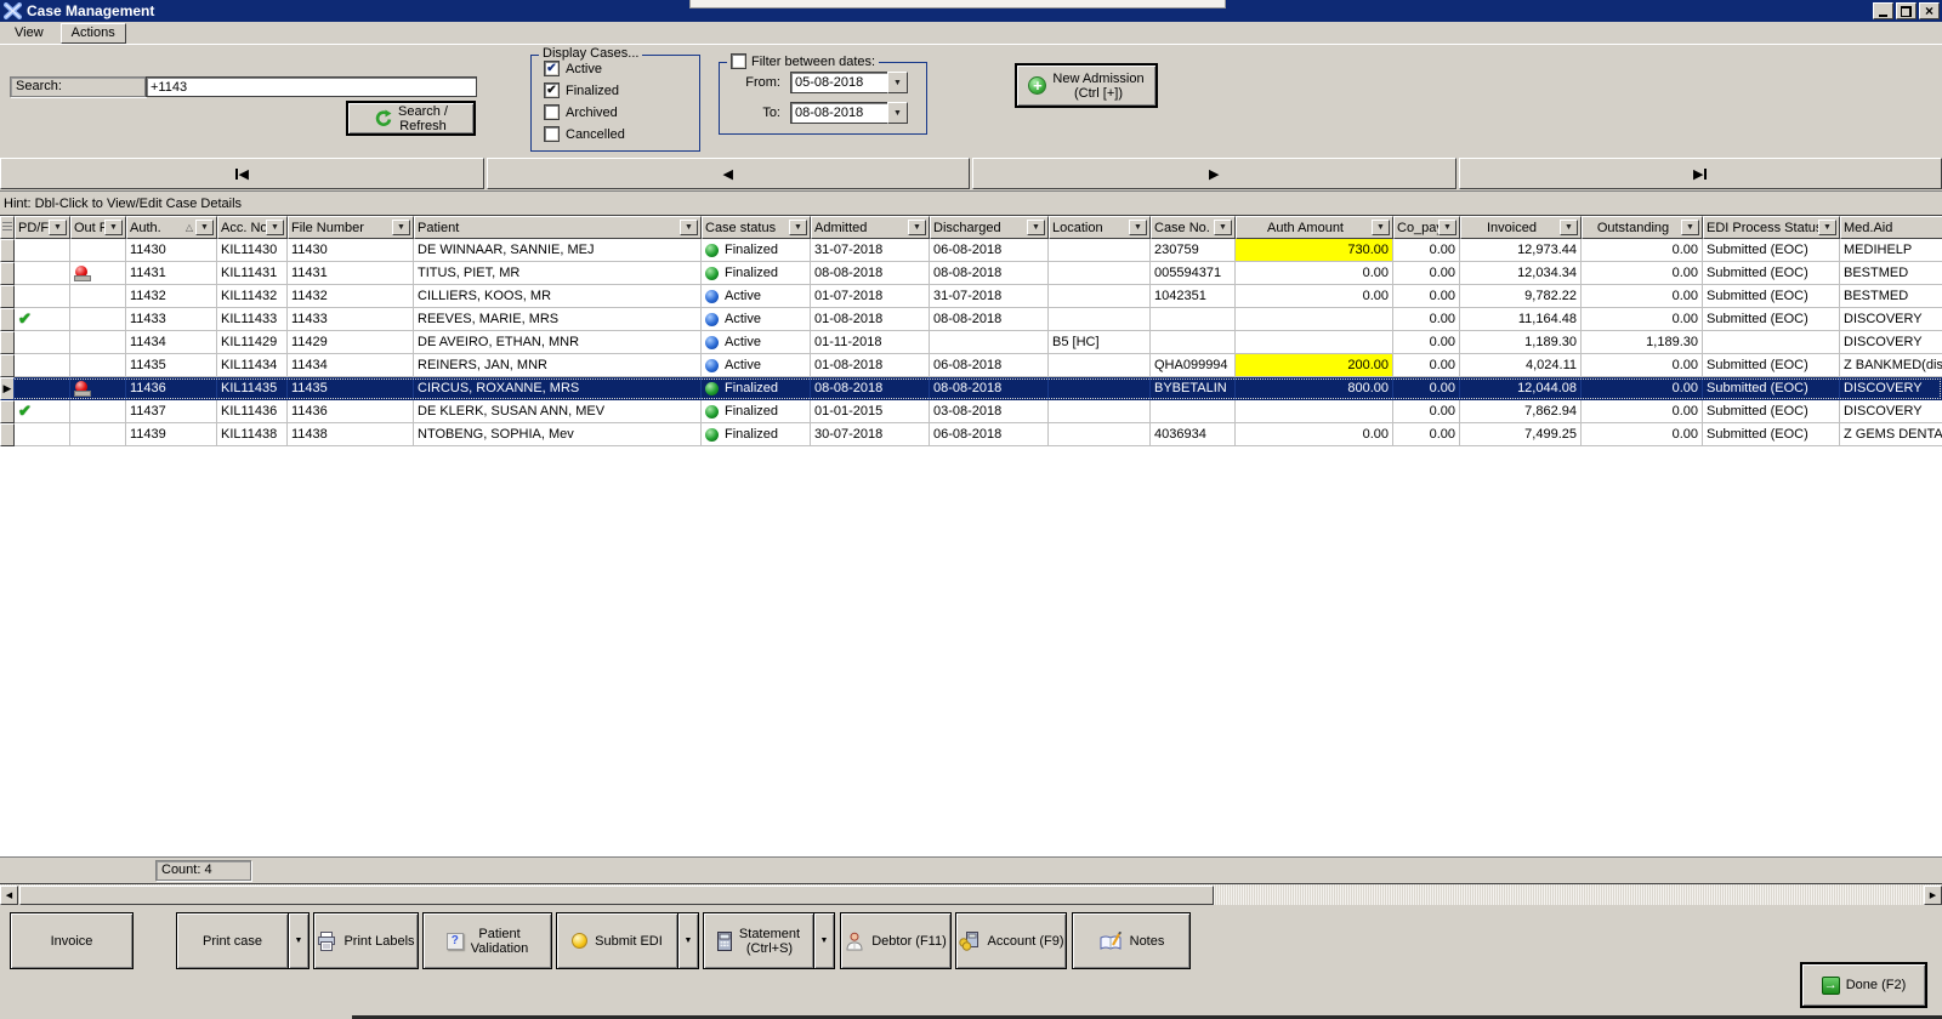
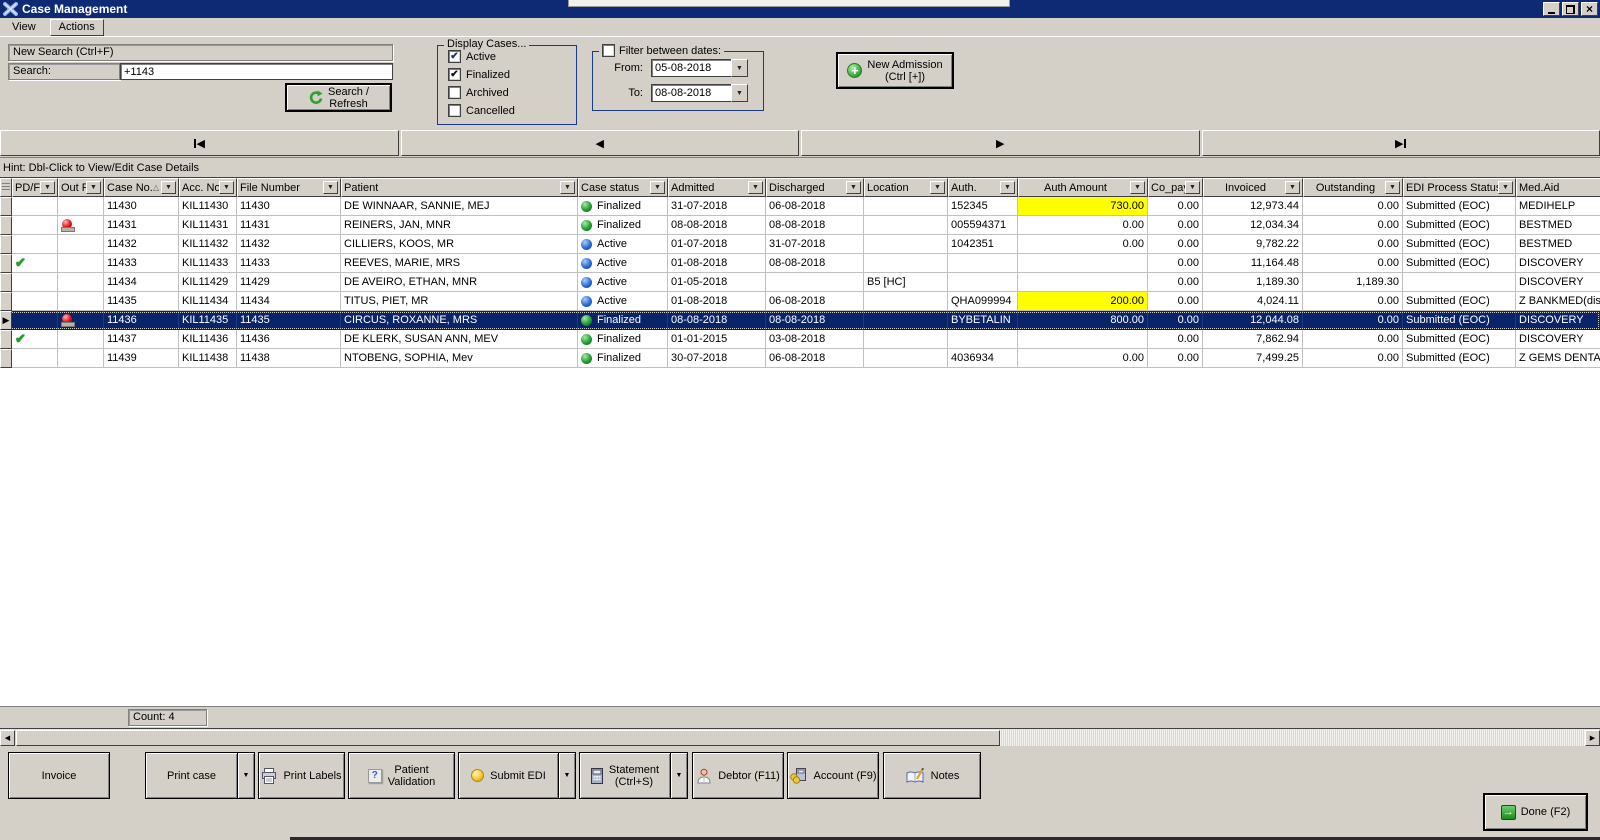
  Case Management
  ×
  View
  Actions
+ New Search (Ctrl+F)
  Search:
  +1143
  Search /
  Refresh
  Display Cases...
  Active
  Finalized
  Archived
  Cancelled
  Filter between dates:
  From:
  05-08-2018
  To:
  08-08-2018
  New Admission
  (Ctrl [+])
  ◀
  ◀
  ▶
  ▶
  Hint: Dbl-Click to View/Edit Case Details
  PD/F
- Auth.
+ Case No.
  △
  Acc. No
  File Number
  Patient
  Case status
  Admitted
  Discharged
  Location
- Case No.
+ Auth.
  Auth Amount
  Co_pa
  Invoiced
  Outstanding
  EDI Process Statu
  Med.Aid
  11430
  KIL11430
  11430
  DE WINNAAR, SANNIE, MEJ
  Finalized
  31-07-2018
  06-08-2018
- 230759
+ 152345
  730.00
  0.00
  12,973.44
  0.00
  Submitted (EOC)
  MEDIHELP
  11431
  KIL11431
  11431
- TITUS, PIET, MR
+ REINERS, JAN, MNR
  Finalized
  08-08-2018
  08-08-2018
  005594371
  0.00
  0.00
  12,034.34
  0.00
  Submitted (EOC)
  BESTMED
  11432
  KIL11432
  11432
  CILLIERS, KOOS, MR
  Active
  01-07-2018
  31-07-2018
  1042351
  0.00
  0.00
  9,782.22
  0.00
  Submitted (EOC)
  BESTMED
  ✔
  11433
  KIL11433
  11433
  REEVES, MARIE, MRS
  Active
  01-08-2018
  08-08-2018
  0.00
  11,164.48
  0.00
  Submitted (EOC)
  DISCOVERY
  11434
  KIL11429
  11429
  DE AVEIRO, ETHAN, MNR
  Active
- 01-11-2018
+ 01-05-2018
  B5 [HC]
  0.00
  1,189.30
  1,189.30
  DISCOVERY
  11435
  KIL11434
  11434
- REINERS, JAN, MNR
+ TITUS, PIET, MR
  Active
  01-08-2018
  06-08-2018
  QHA099994
  200.00
  0.00
  4,024.11
  0.00
  Submitted (EOC)
  Z BANKMED(dis
  ▶
  11436
  KIL11435
  11435
  CIRCUS, ROXANNE, MRS
  Finalized
  08-08-2018
  08-08-2018
  BYBETALIN
  800.00
  0.00
  12,044.08
  0.00
  Submitted (EOC)
  DISCOVERY
  ✔
  11437
  KIL11436
  11436
  DE KLERK, SUSAN ANN, MEV
  Finalized
  01-01-2015
  03-08-2018
  0.00
  7,862.94
  0.00
  Submitted (EOC)
  DISCOVERY
  11439
  KIL11438
  11438
  NTOBENG, SOPHIA, Mev
  Finalized
  30-07-2018
  06-08-2018
  4036934
  0.00
  0.00
  7,499.25
  0.00
  Submitted (EOC)
  Z GEMS DENTA
  Count: 4
  Invoice
  Print case
  Print Labels
  Patient
  Validation
  Submit EDI
  Statement
  (Ctrl+S)
  Debtor (F11)
  Account (F9)
  Notes
  →
  Done (F2)
